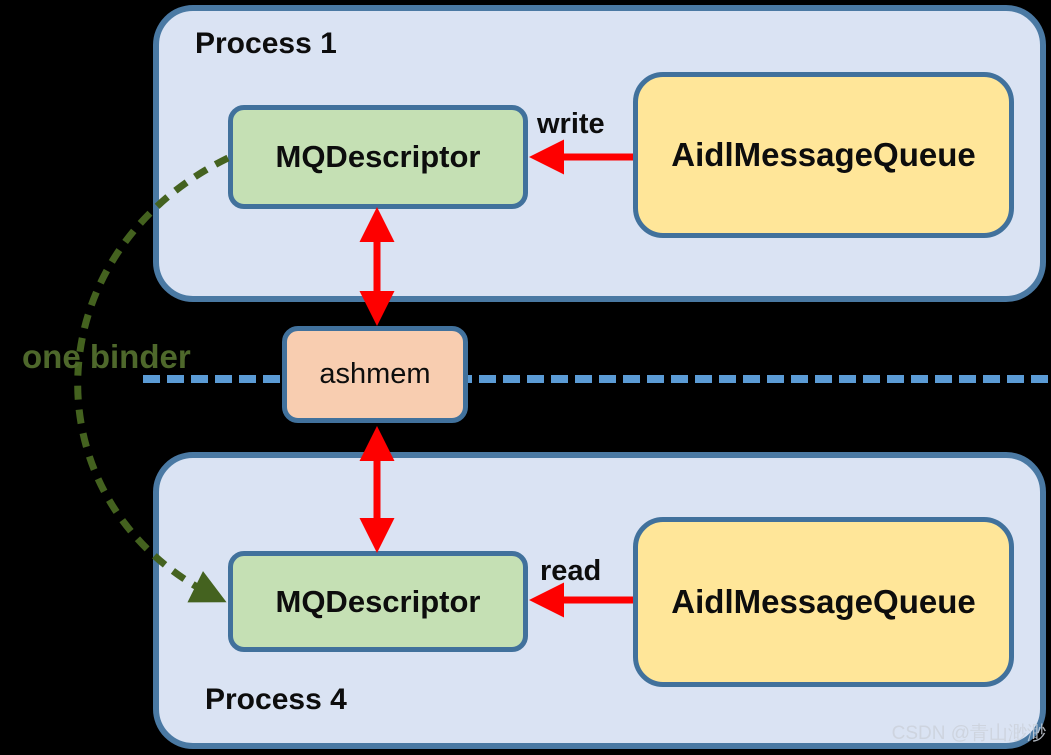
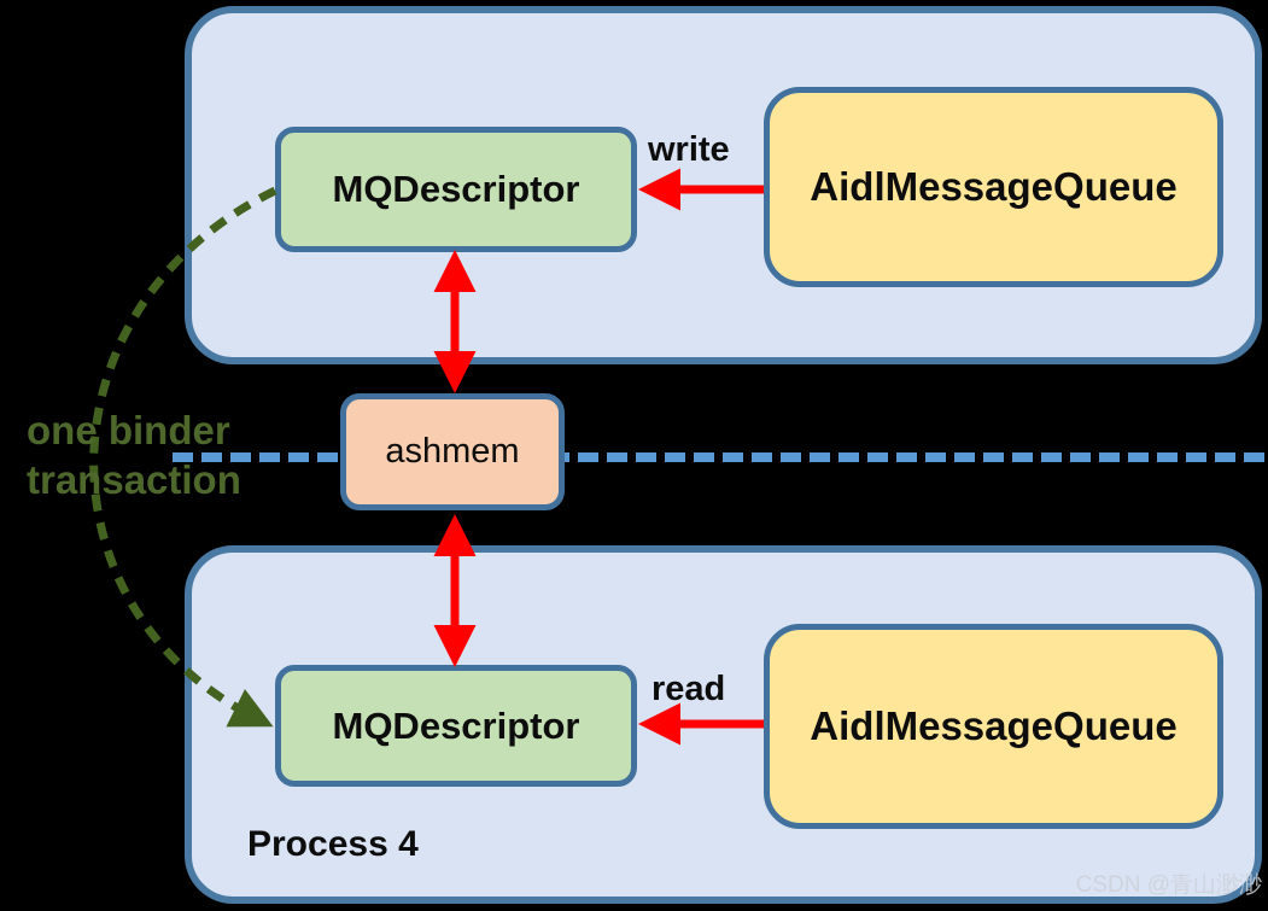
  MQDescriptor
  AidlMessageQueue
  ashmem
  MQDescriptor
  AidlMessageQueue
- Process 1
  Process 4
  write
  read
  one binder
+ transaction
  CSDN @青山渺渺
